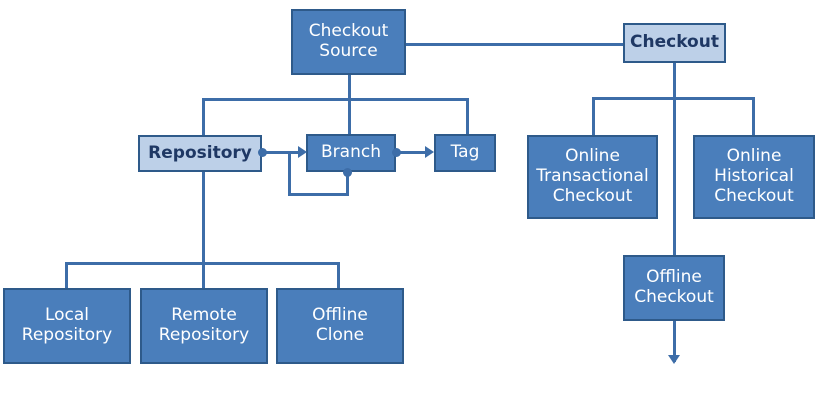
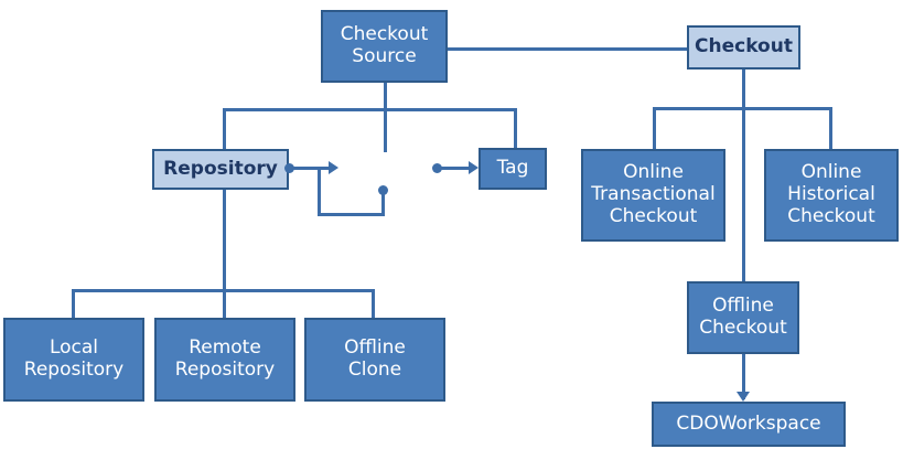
  Checkout
  Source
  Checkout
  Repository
- Branch
  Tag
  Local
  Repository
  Remote
  Repository
  Offline
  Clone
  Online
  Transactional
  Checkout
  Online
  Historical
  Checkout
  Offline
  Checkout
+ CDOWorkspace
